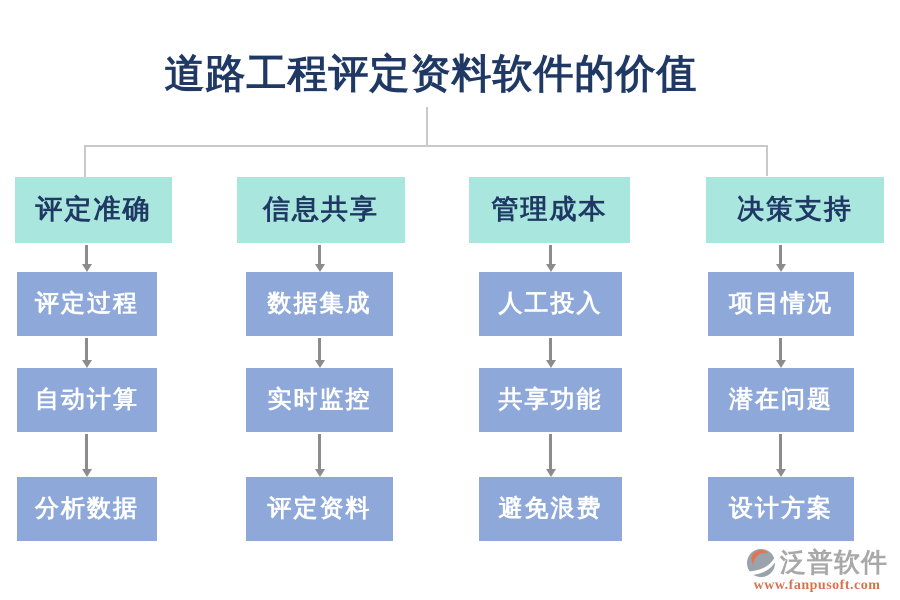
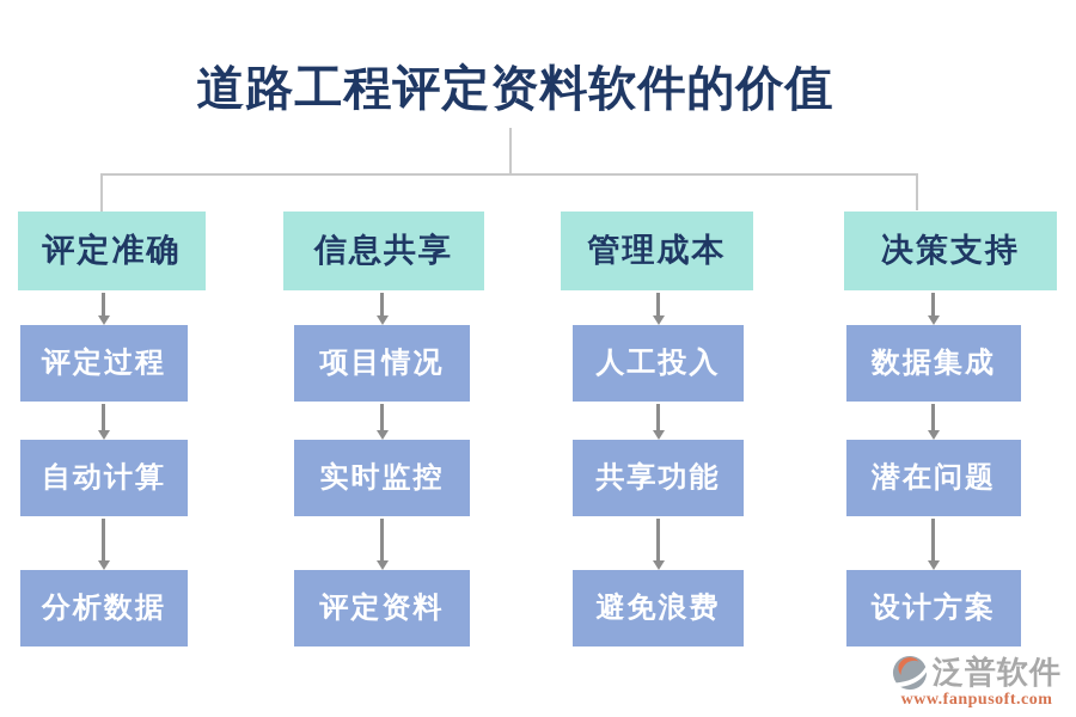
  道路工程评定资料软件的价值
  评定准确
  信息共享
  管理成本
  决策支持
  评定过程
  自动计算
  分析数据
- 数据集成
+ 项目情况
  实时监控
  评定资料
  人工投入
  共享功能
  避免浪费
- 项目情况
+ 数据集成
  潜在问题
  设计方案
  泛普软件
  www.fanpusoft.com
